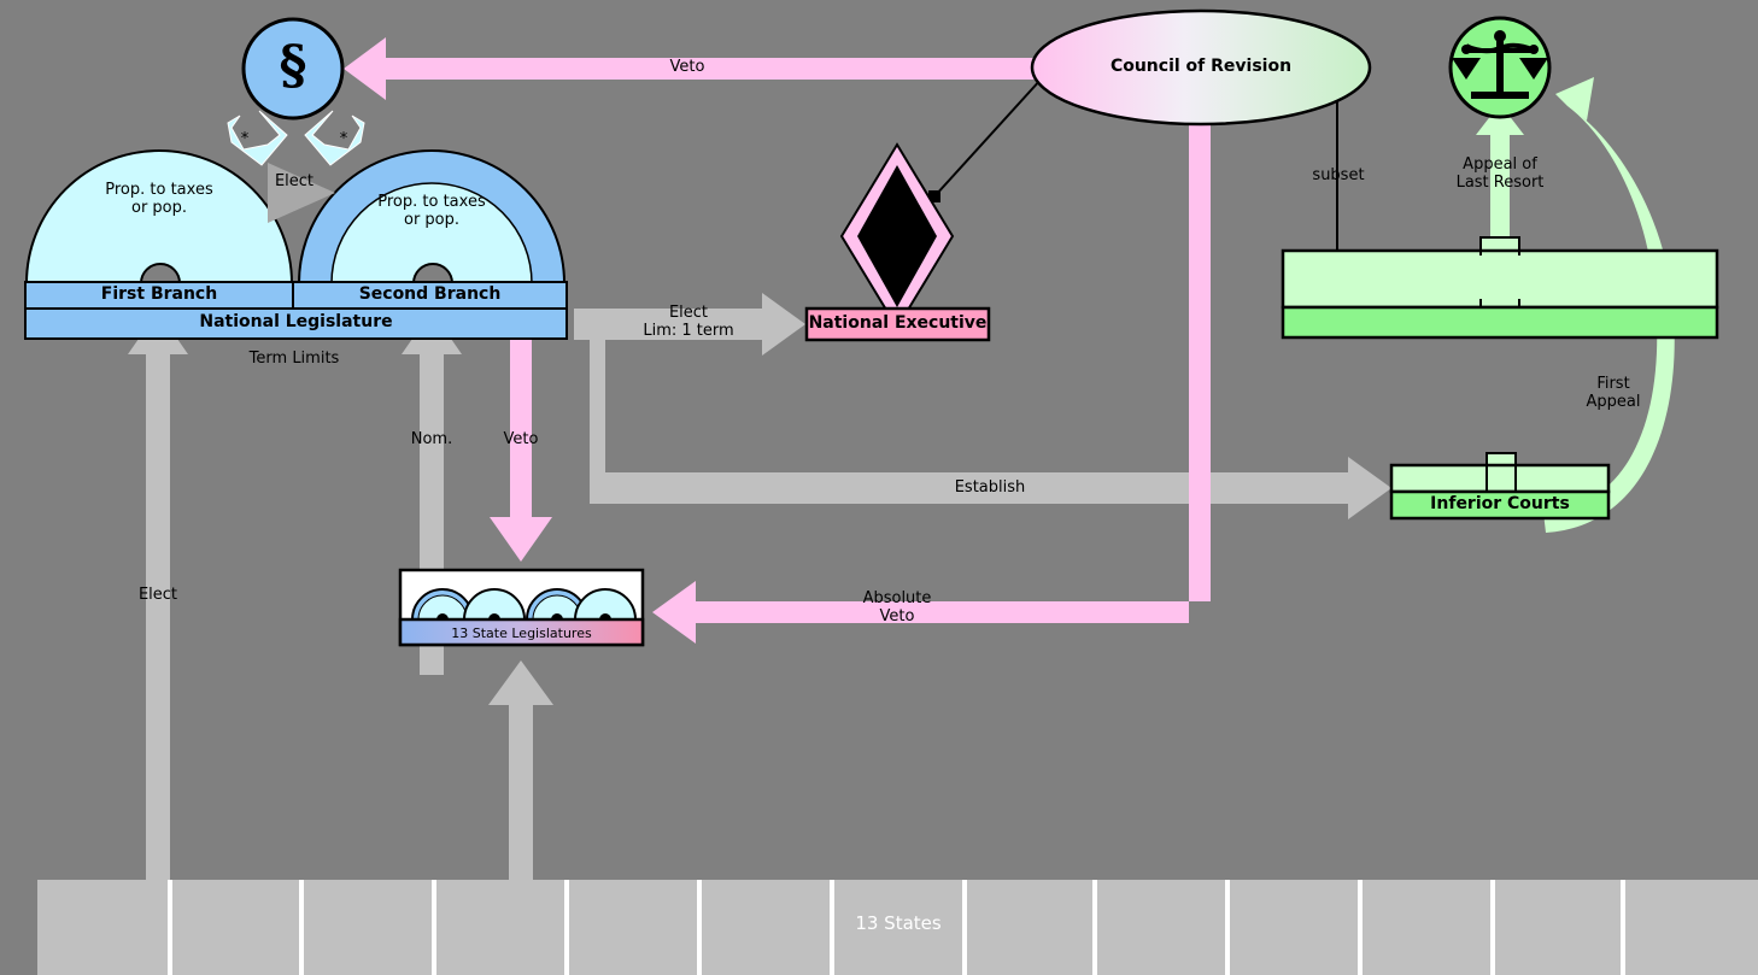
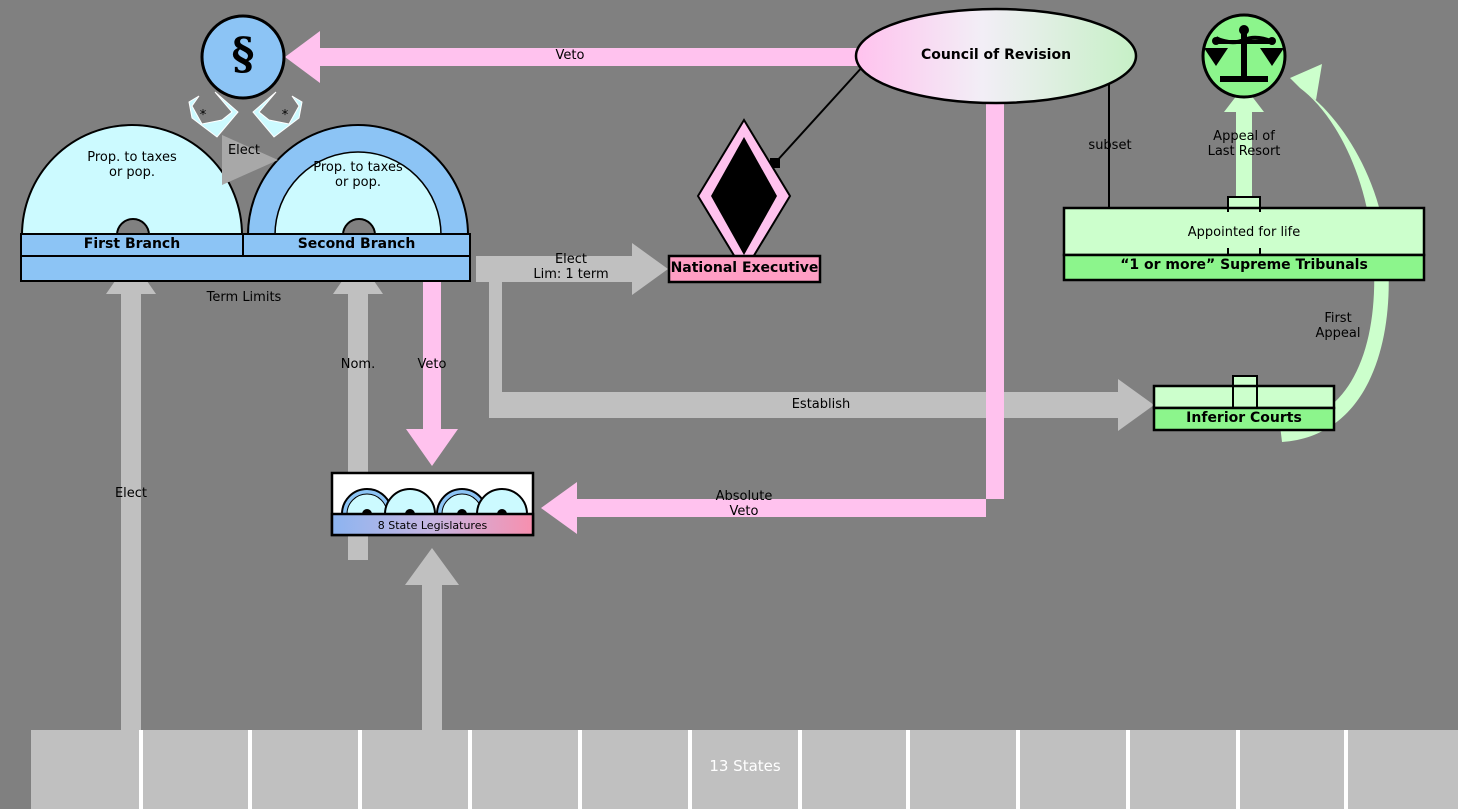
  §
  Veto
  *
  *
  Elect
  Prop. to taxes
  or pop.
  Prop. to taxes
  or pop.
  First Branch
  Second Branch
- National Legislature
  Term Limits
  Elect
  Nom.
  Veto
  Elect
  Lim: 1 term
  National Executive
  Council of Revision
  subset
  Appeal of
  Last Resort
+ Appointed for life
+ “1 or more” Supreme Tribunals
  Establish
  Inferior Courts
  First
  Appeal
  Absolute
  Veto
- 13 State Legislatures
+ 8 State Legislatures
  13 States
